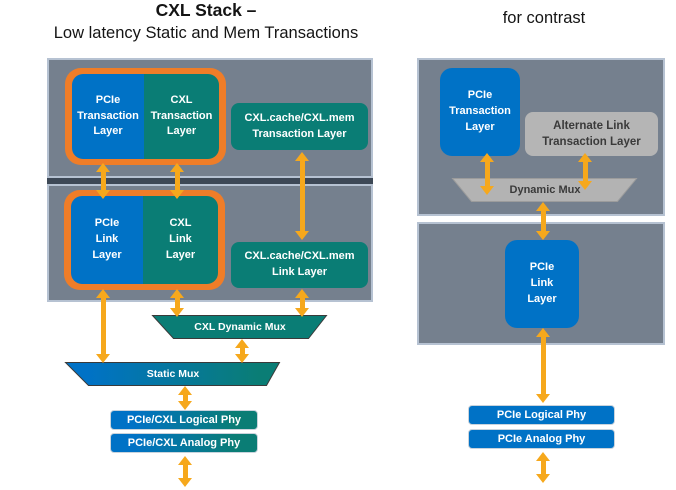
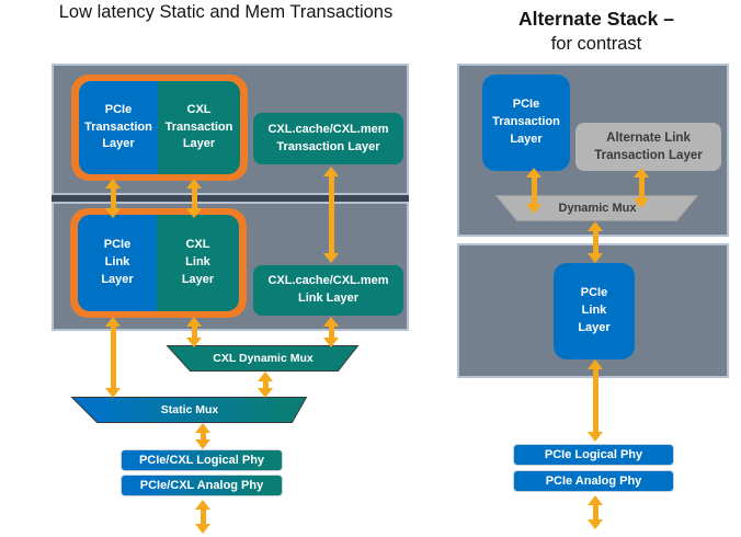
- CXL Stack –
  Low latency Static and Mem Transactions
+ Alternate Stack –
  for contrast
  PCIe
  Transaction
  Layer
  CXL
  Transaction
  Layer
  CXL.cache/CXL.mem
  Transaction Layer
  PCIe
  Link
  Layer
  CXL
  Link
  Layer
  CXL.cache/CXL.mem
  Link Layer
  CXL Dynamic Mux
  Static Mux
  PCIe/CXL Logical Phy
  PCIe/CXL Analog Phy
  PCIe
  Transaction
  Layer
  Alternate Link
  Transaction Layer
  Dynamic Mux
  PCIe
  Link
  Layer
  PCIe Logical Phy
  PCIe Analog Phy
